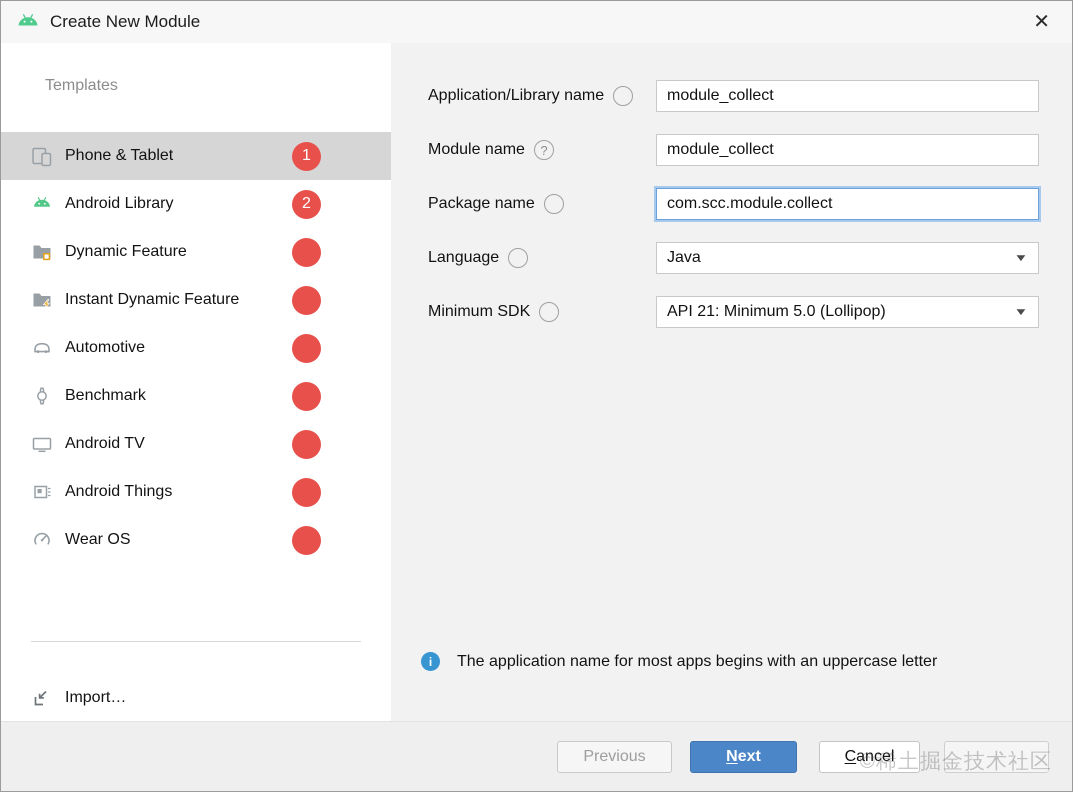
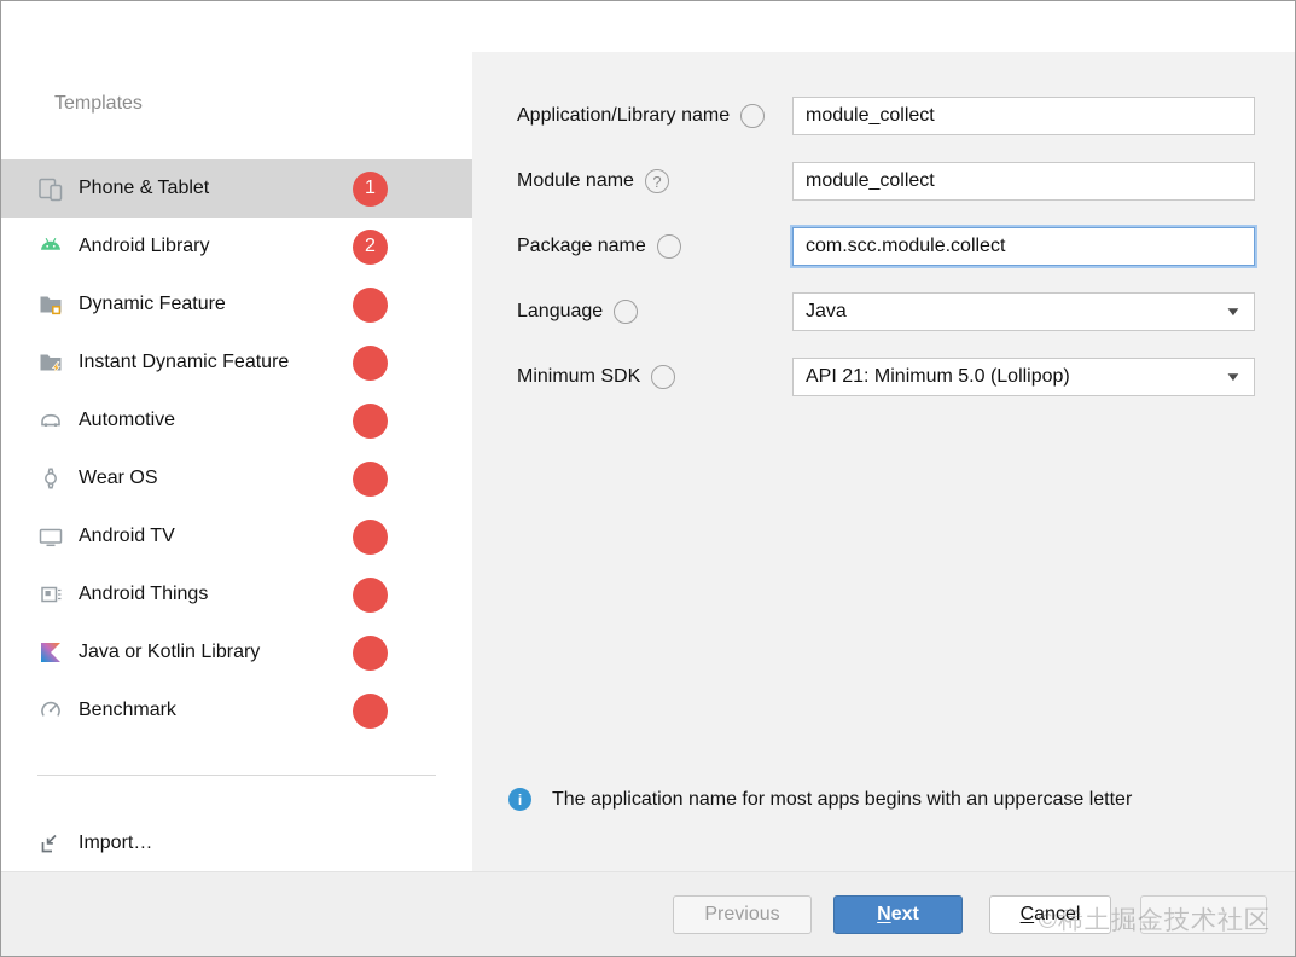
- Create New Module
- ✕
  Templates
  Phone & Tablet
  1
  Android Library
  2
  Dynamic Feature
  Instant Dynamic Feature
  Automotive
- Benchmark
+ Wear OS
  Android TV
  Android Things
+ Java or Kotlin Library
- Wear OS
+ Benchmark
  Import…
  Application/Library name
  module_collect
  Module name
  ?
  module_collect
  Package name
  com.scc.module.collect
  Language
  Java
  ▼
  Minimum SDK
  API 21: Minimum 5.0 (Lollipop)
  ▼
  i
  The application name for most apps begins with an uppercase letter
  Previous
  N
  ext
  C
  ancel
  ©稀土掘金技术社区
